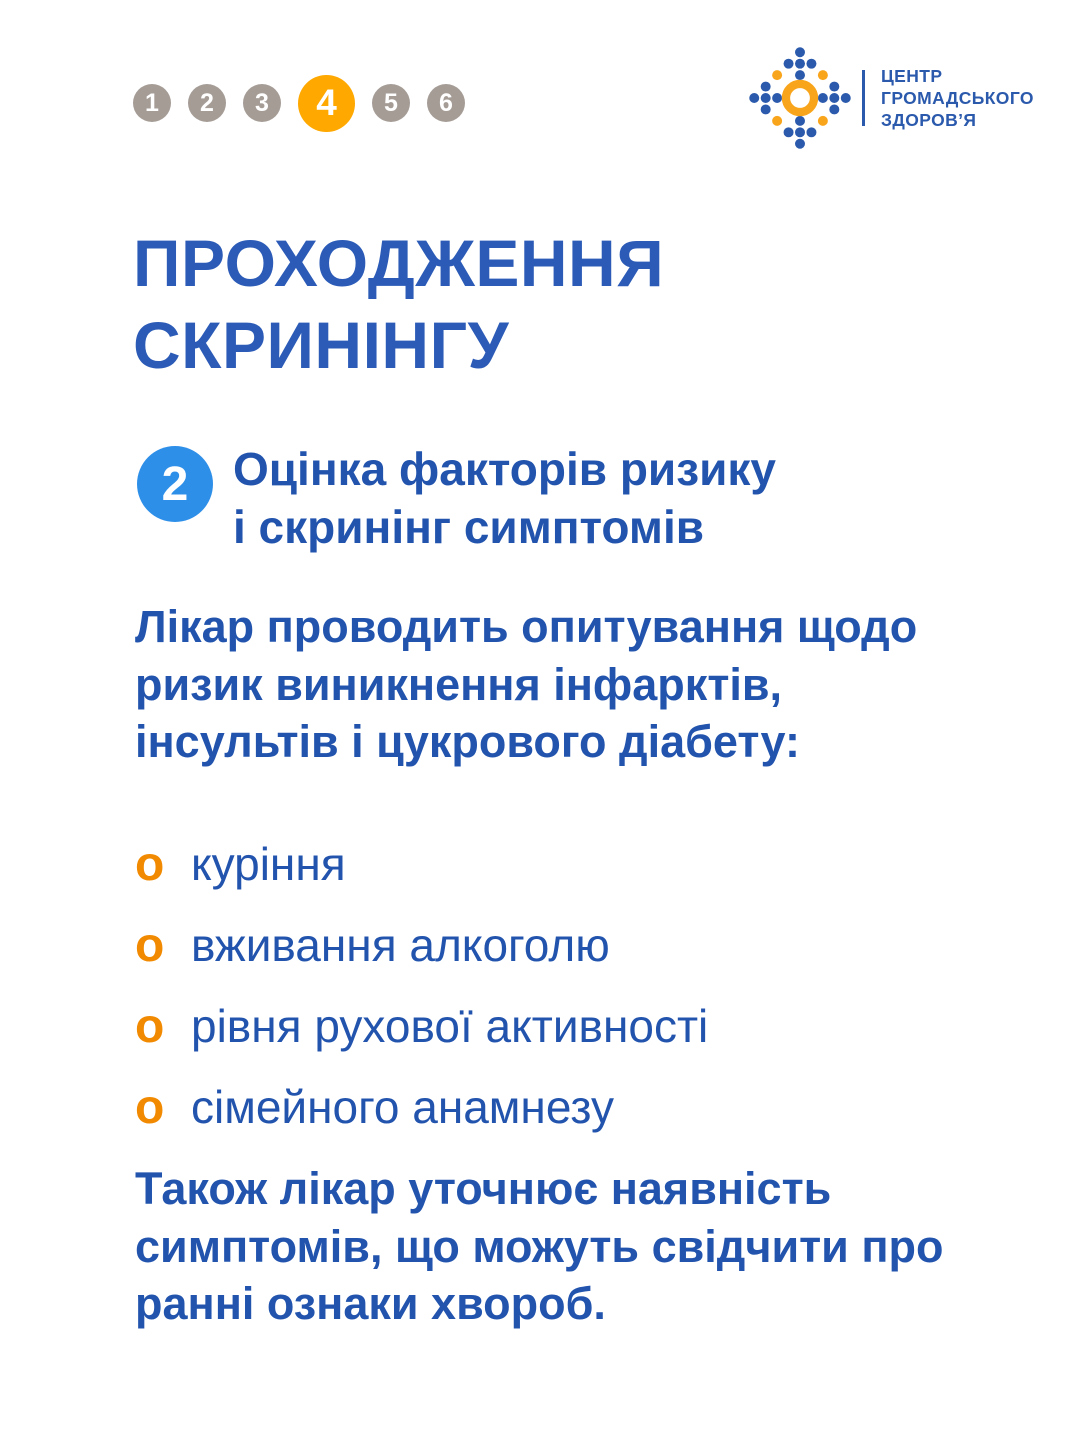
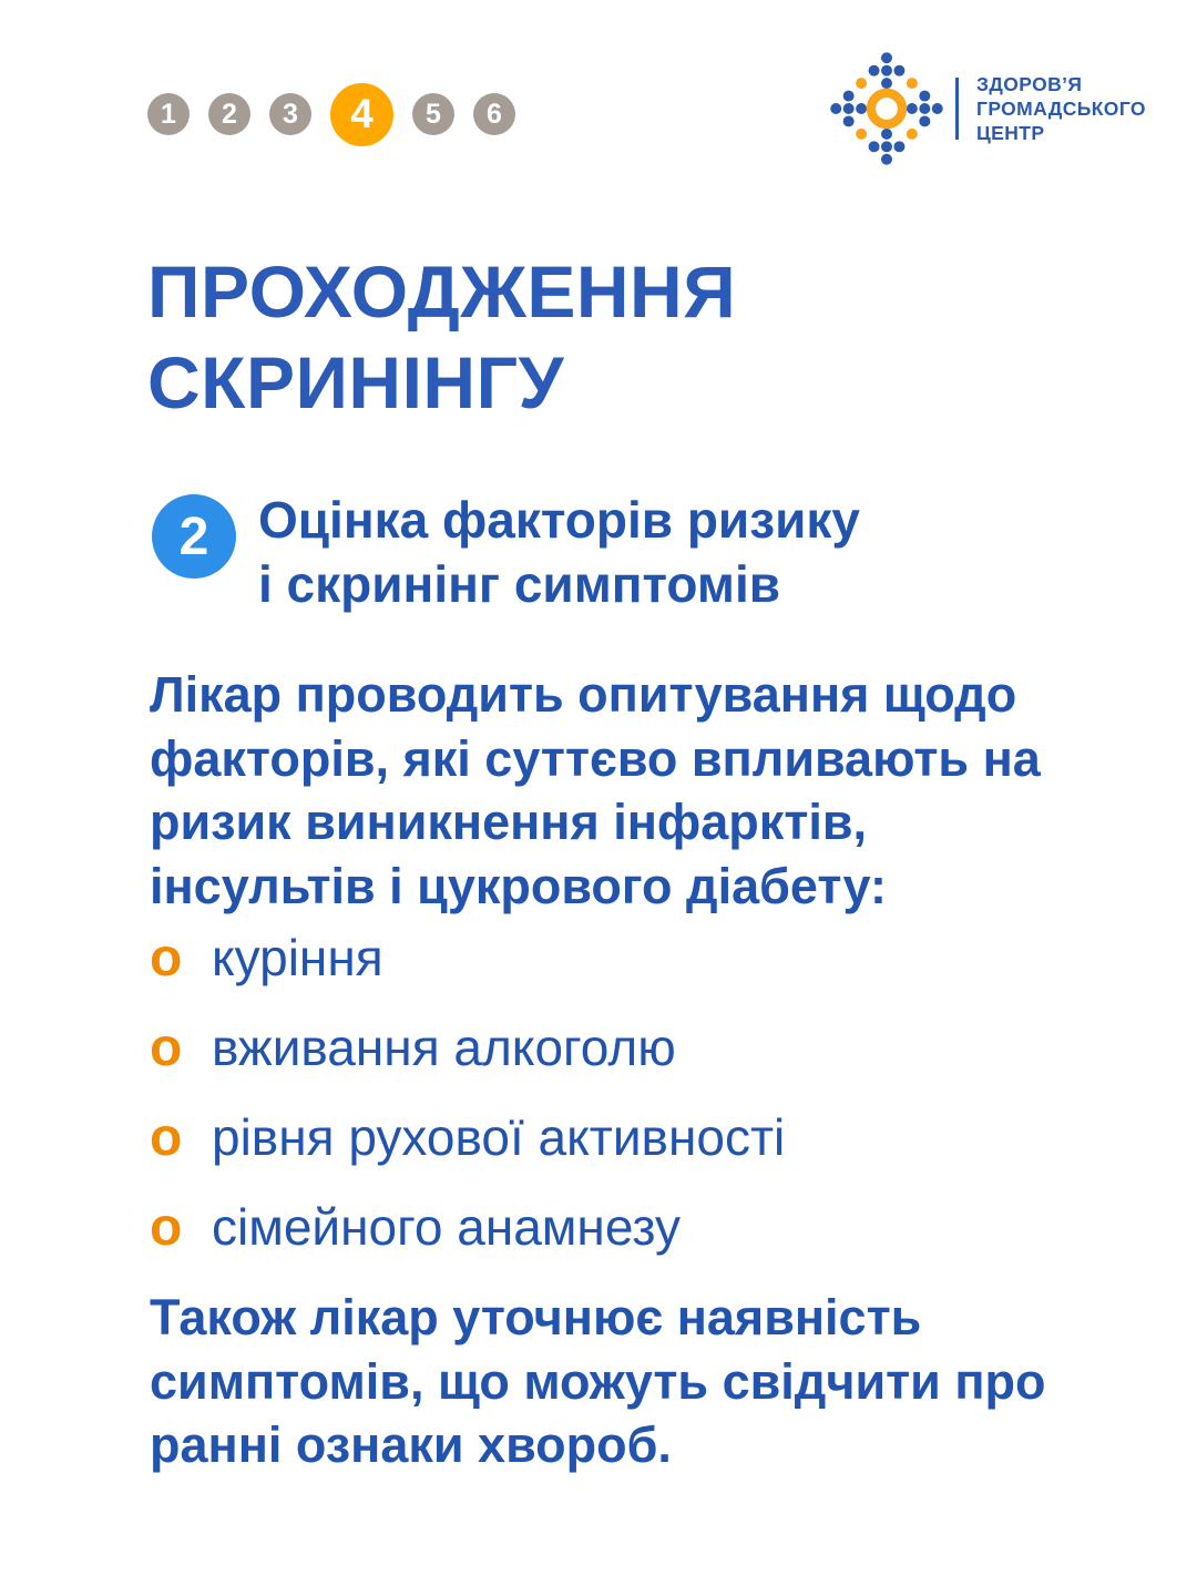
  1
  2
  3
  4
  5
  6
- ЦЕНТР
+ ЗДОРОВ’Я
  ГРОМАДСЬКОГО
- ЗДОРОВ’Я
+ ЦЕНТР
  ПРОХОДЖЕННЯ
  СКРИНІНГУ
  2
  Оцінка факторів ризику
  і скринінг симптомів
  Лікар проводить опитування щодо
+ факторів, які суттєво впливають на
  ризик виникнення інфарктів,
  інсультів і цукрового діабету:
  o
  куріння
  o
  вживання алкоголю
  o
  рівня рухової активності
  o
  сімейного анамнезу
  Також лікар уточнює наявність
  симптомів, що можуть свідчити про
  ранні ознаки хвороб.
